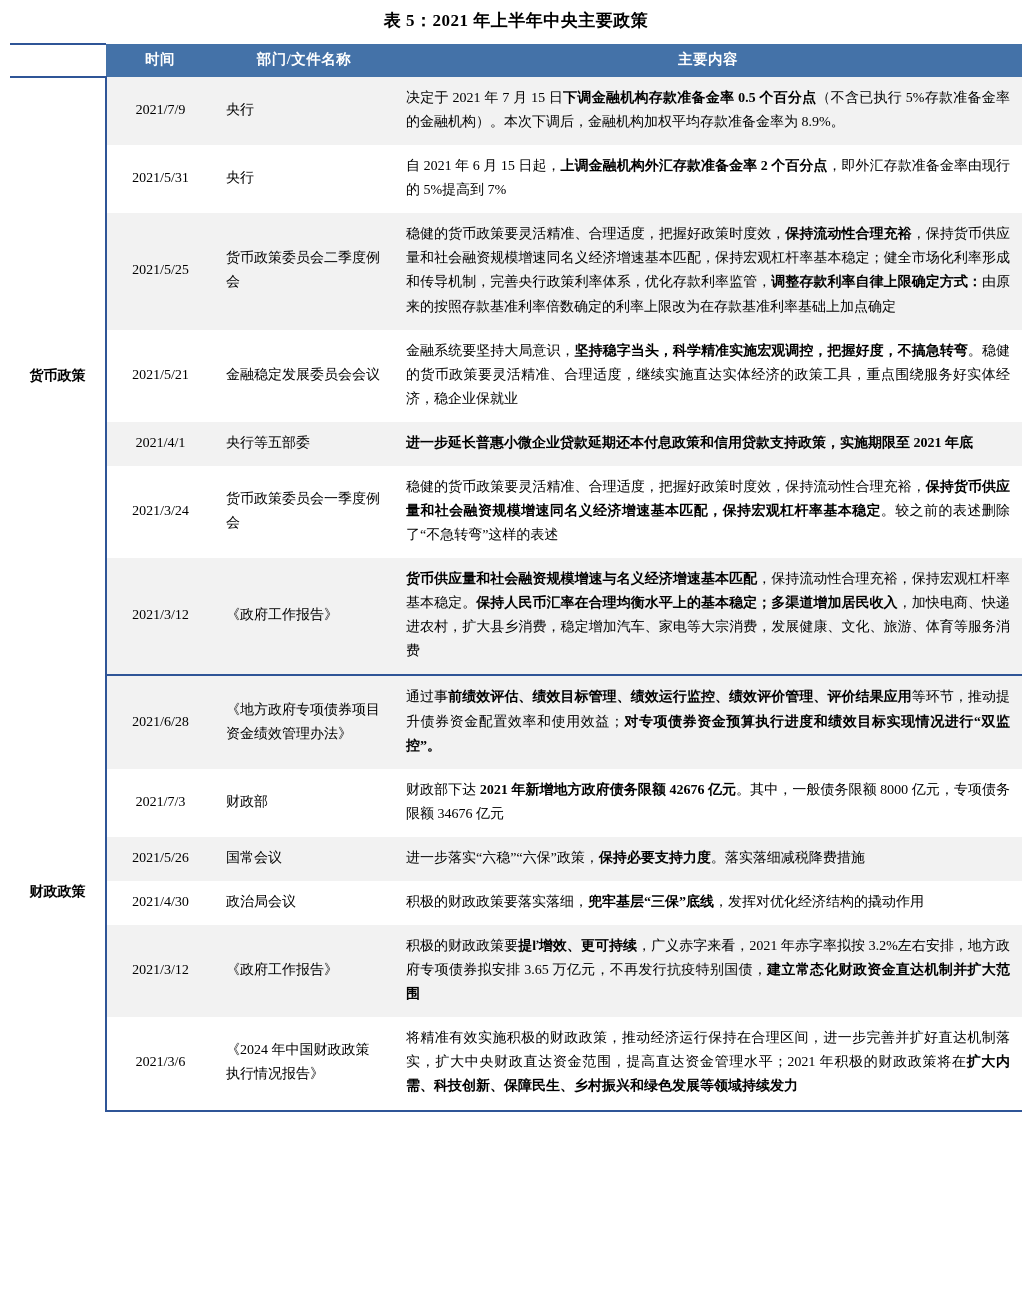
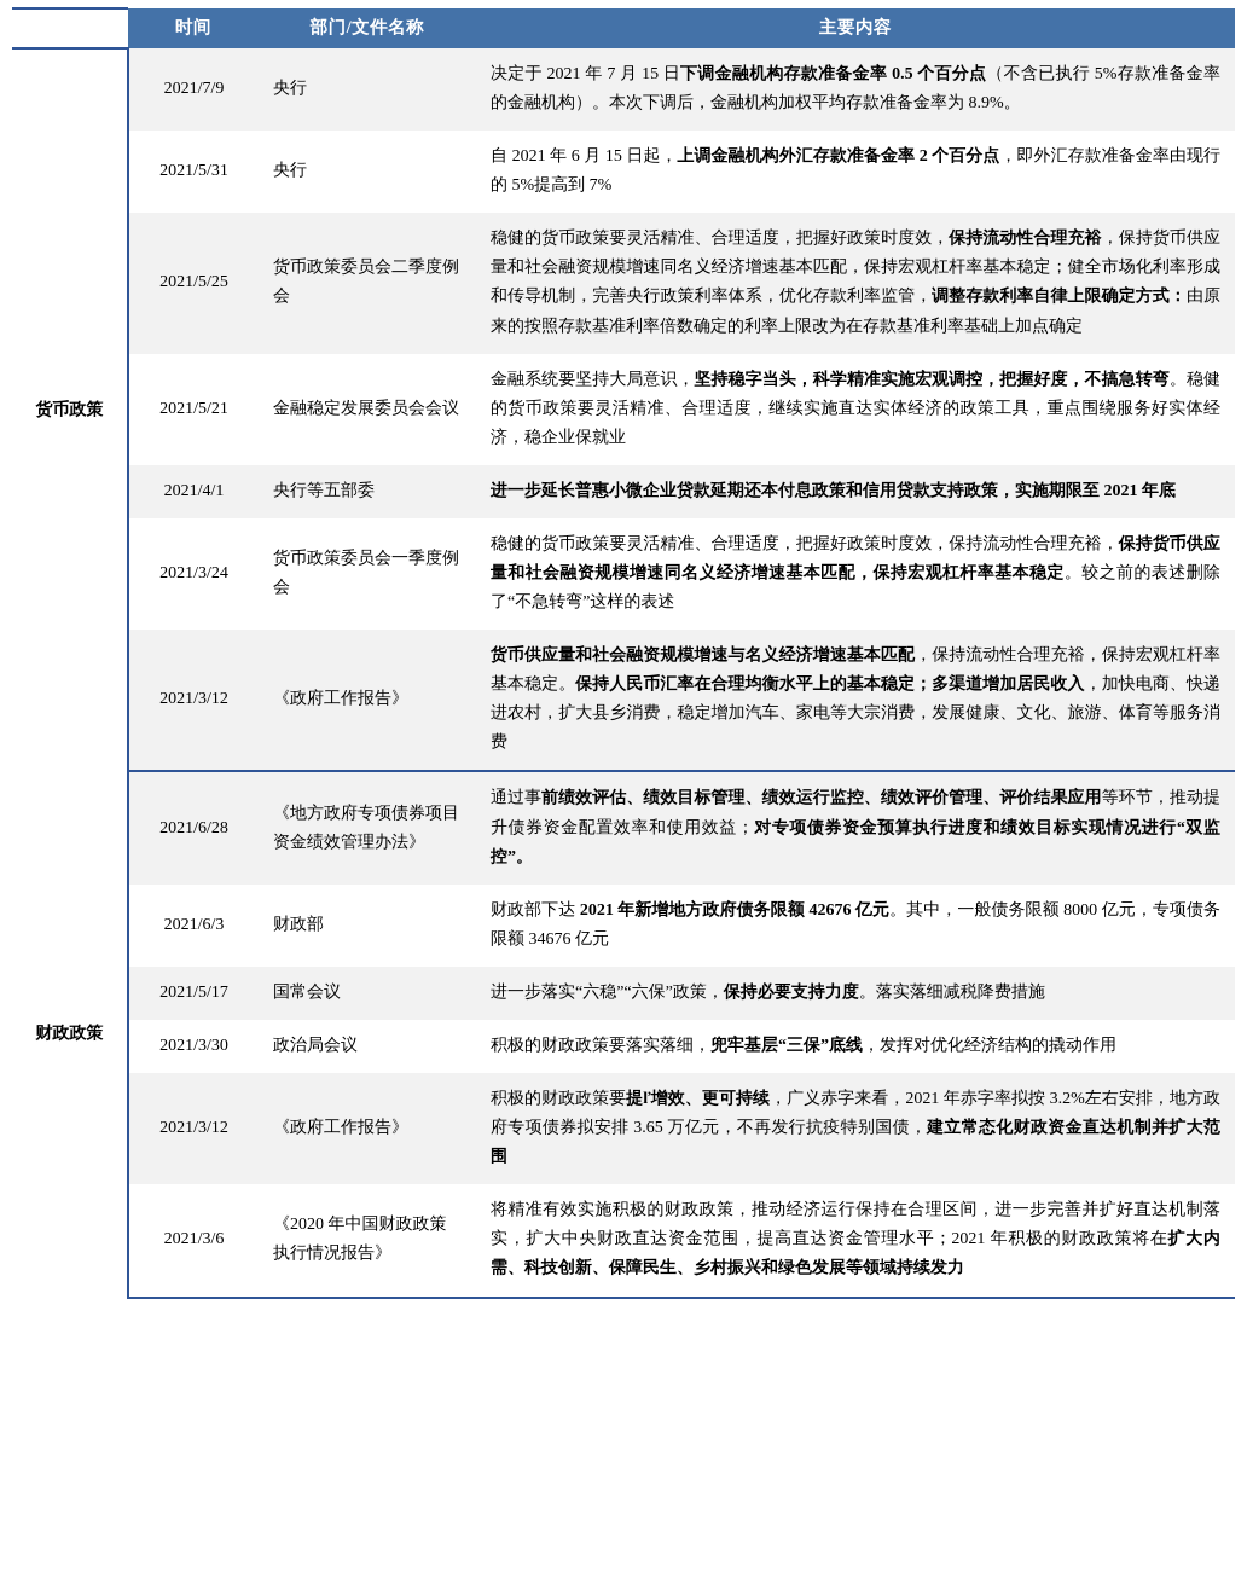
- 表 5：2021 年上半年中央主要政策
  	时间	部门/文件名称	主要内容
  货币政策	2021/7/9	央行	决定于 2021 年 7 月 15 日下调金融机构存款准备金率 0.5 个百分点（不含已执行 5%存款准备金率的金融机构）。本次下调后，金融机构加权平均存款准备金率为 8.9%。
  2021/5/31	央行	自 2021 年 6 月 15 日起，上调金融机构外汇存款准备金率 2 个百分点，即外汇存款准备金率由现行的 5%提高到 7%
  2021/5/25	货币政策委员会二季度例会	稳健的货币政策要灵活精准、合理适度，把握好政策时度效，保持流动性合理充裕，保持货币供应量和社会融资规模增速同名义经济增速基本匹配，保持宏观杠杆率基本稳定；健全市场化利率形成和传导机制，完善央行政策利率体系，优化存款利率监管，调整存款利率自律上限确定方式：由原来的按照存款基准利率倍数确定的利率上限改为在存款基准利率基础上加点确定
  2021/5/21	金融稳定发展委员会会议	金融系统要坚持大局意识，坚持稳字当头，科学精准实施宏观调控，把握好度，不搞急转弯。稳健的货币政策要灵活精准、合理适度，继续实施直达实体经济的政策工具，重点围绕服务好实体经济，稳企业保就业
  2021/4/1	央行等五部委	进一步延长普惠小微企业贷款延期还本付息政策和信用贷款支持政策，实施期限至 2021 年底
  2021/3/24	货币政策委员会一季度例会	稳健的货币政策要灵活精准、合理适度，把握好政策时度效，保持流动性合理充裕，保持货币供应量和社会融资规模增速同名义经济增速基本匹配，保持宏观杠杆率基本稳定。较之前的表述删除了“不急转弯”这样的表述
  2021/3/12	《政府工作报告》	货币供应量和社会融资规模增速与名义经济增速基本匹配，保持流动性合理充裕，保持宏观杠杆率基本稳定。保持人民币汇率在合理均衡水平上的基本稳定；多渠道增加居民收入，加快电商、快递进农村，扩大县乡消费，稳定增加汽车、家电等大宗消费，发展健康、文化、旅游、体育等服务消费
  财政政策	2021/6/28	《地方政府专项债券项目资金绩效管理办法》	通过事前绩效评估、绩效目标管理、绩效运行监控、绩效评价管理、评价结果应用等环节，推动提升债券资金配置效率和使用效益；对专项债券资金预算执行进度和绩效目标实现情况进行“双监控”。
- 2021/7/3	财政部	财政部下达 2021 年新增地方政府债务限额 42676 亿元。其中，一般债务限额 8000 亿元，专项债务限额 34676 亿元
+ 2021/6/3	财政部	财政部下达 2021 年新增地方政府债务限额 42676 亿元。其中，一般债务限额 8000 亿元，专项债务限额 34676 亿元
- 2021/5/26	国常会议	进一步落实“六稳”“六保”政策，保持必要支持力度。落实落细减税降费措施
+ 2021/5/17	国常会议	进一步落实“六稳”“六保”政策，保持必要支持力度。落实落细减税降费措施
- 2021/4/30	政治局会议	积极的财政政策要落实落细，兜牢基层“三保”底线，发挥对优化经济结构的撬动作用
+ 2021/3/30	政治局会议	积极的财政政策要落实落细，兜牢基层“三保”底线，发挥对优化经济结构的撬动作用
  2021/3/12	《政府工作报告》	积极的财政政策要提ľ增效、更可持续，广义赤字来看，2021 年赤字率拟按 3.2%左右安排，地方政府专项债券拟安排 3.65 万亿元，不再发行抗疫特别国债，建立常态化财政资金直达机制并扩大范围
- 2021/3/6	《2024 年中国财政政策执行情况报告》	将精准有效实施积极的财政政策，推动经济运行保持在合理区间，进一步完善并扩好直达机制落实，扩大中央财政直达资金范围，提高直达资金管理水平；2021 年积极的财政政策将在扩大内需、科技创新、保障民生、乡村振兴和绿色发展等领域持续发力
+ 2021/3/6	《2020 年中国财政政策执行情况报告》	将精准有效实施积极的财政政策，推动经济运行保持在合理区间，进一步完善并扩好直达机制落实，扩大中央财政直达资金范围，提高直达资金管理水平；2021 年积极的财政政策将在扩大内需、科技创新、保障民生、乡村振兴和绿色发展等领域持续发力
